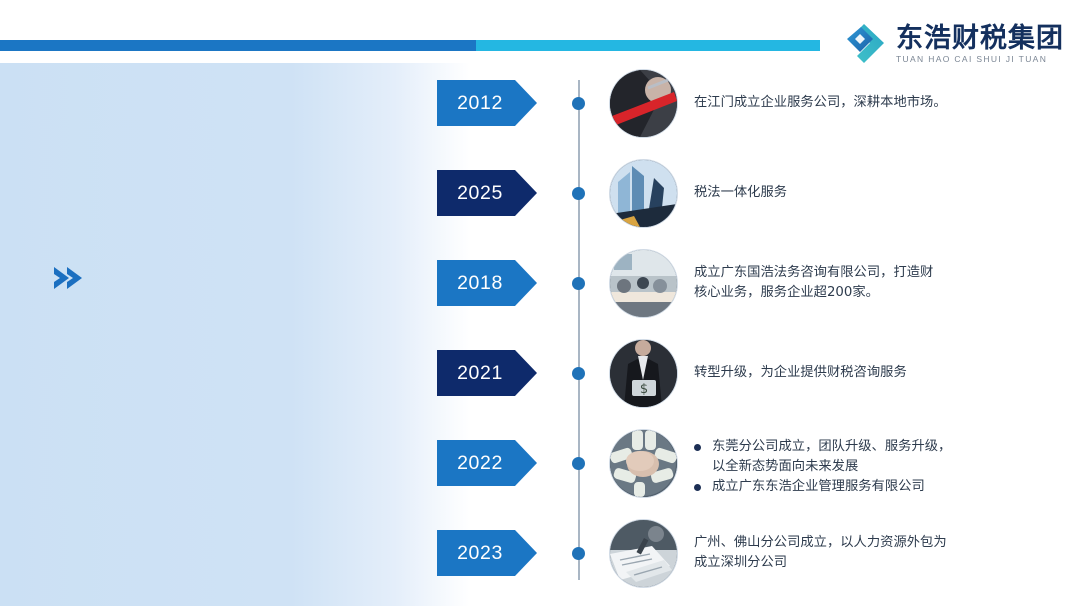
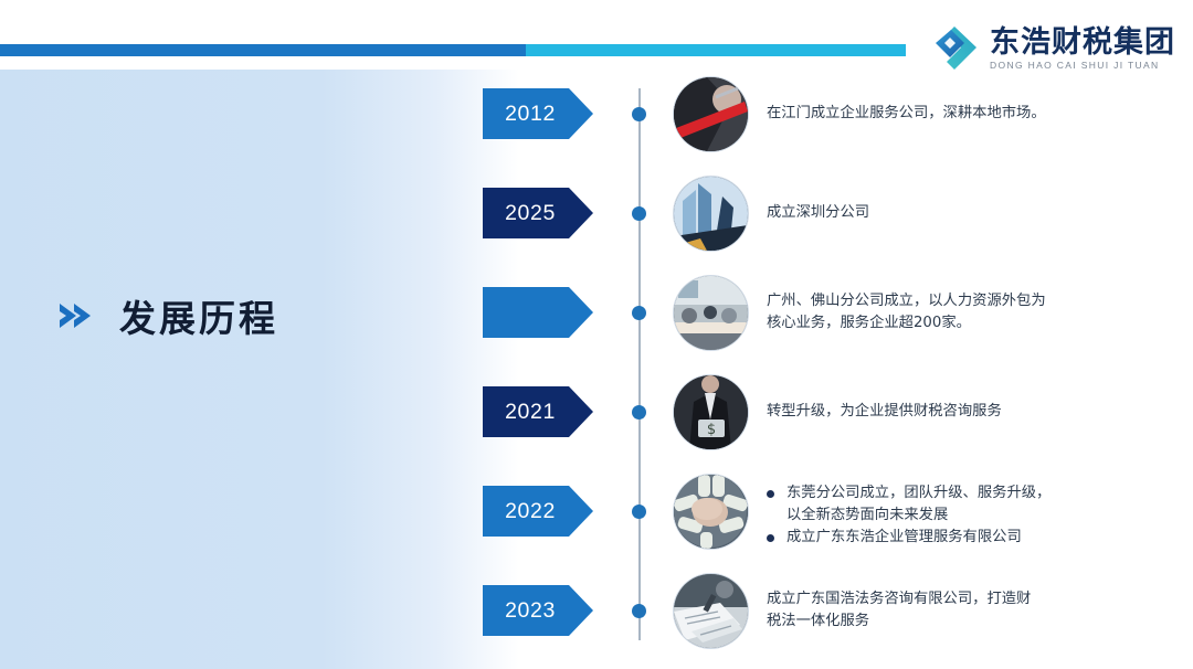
  东浩财税集团
- TUAN HAO CAI SHUI JI TUAN
+ DONG HAO CAI SHUI JI TUAN
+ 发展历程
  2012
  在江门成立企业服务公司，深耕本地市场。
  2025
- 税法一体化服务
+ 成立深圳分公司
- 2018
- 成立广东国浩法务咨询有限公司，打造财
+ 广州、佛山分公司成立，以人力资源外包为
  核心业务，服务企业超200家。
  2021
  $
  转型升级，为企业提供财税咨询服务
  2022
  东莞分公司成立，团队升级、服务升级，
  以全新态势面向未来发展
  成立广东东浩企业管理服务有限公司
  2023
- 广州、佛山分公司成立，以人力资源外包为
+ 成立广东国浩法务咨询有限公司，打造财
- 成立深圳分公司
+ 税法一体化服务
